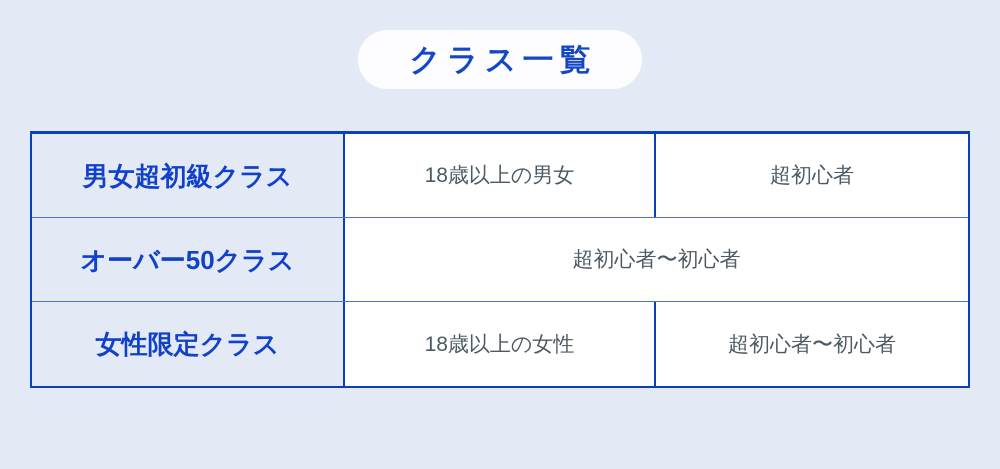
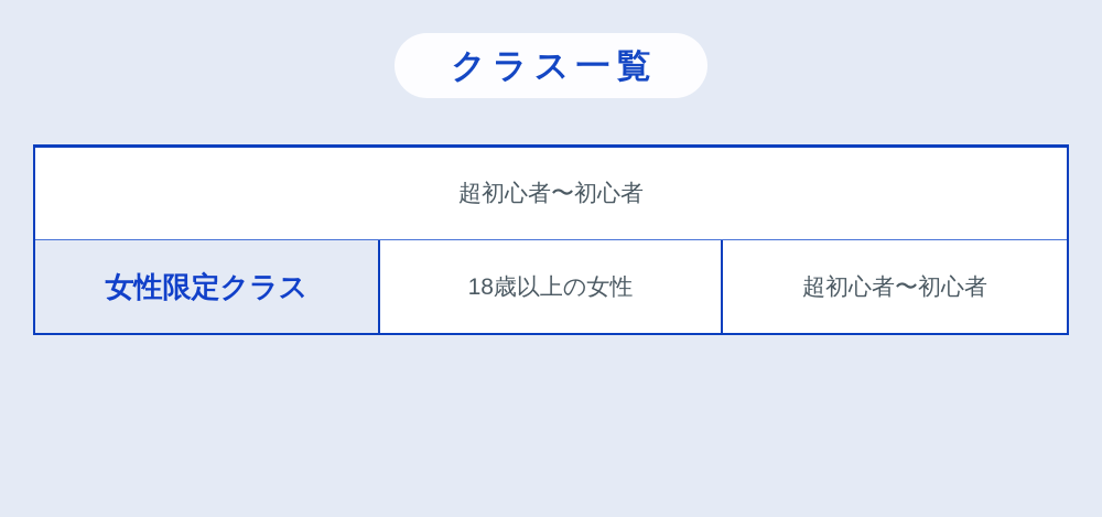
  クラス一覧
- 男女超初級クラス
- 18歳以上の男女
- 超初心者
- オーバー50クラス
  超初心者〜初心者
  女性限定クラス
  18歳以上の女性
  超初心者〜初心者
